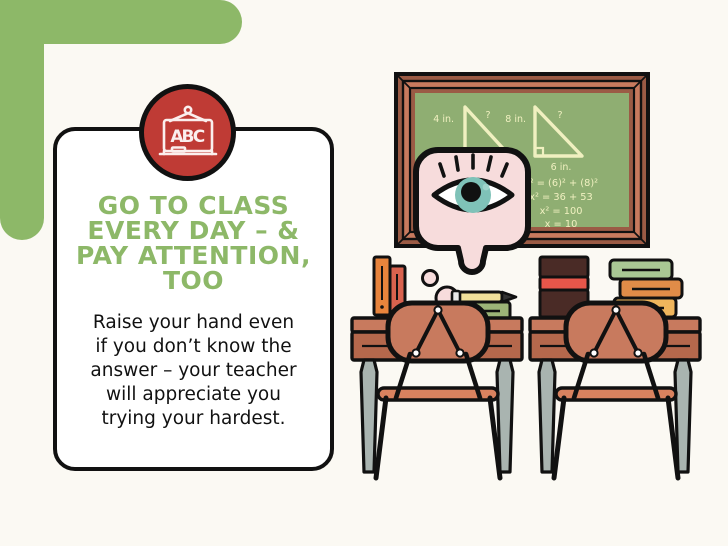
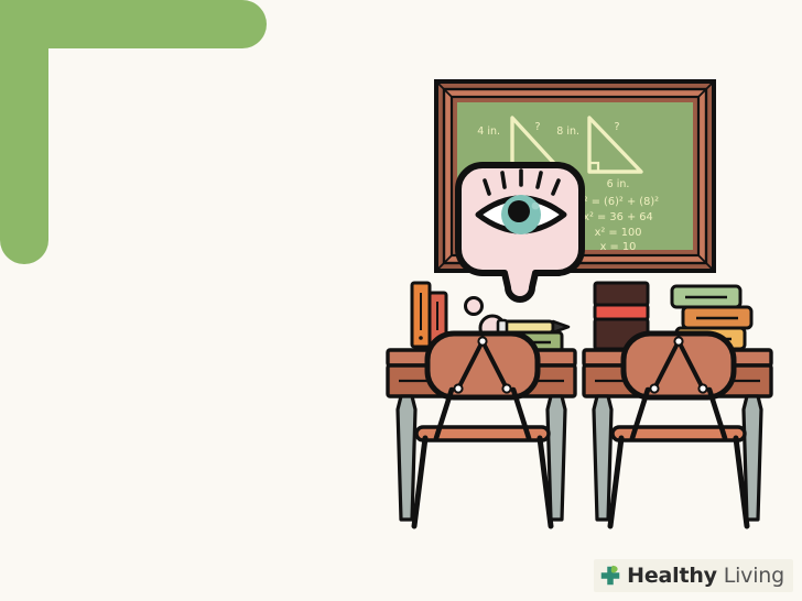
- GO TO CLASS
- EVERY DAY – &
- PAY ATTENTION,
- TOO
- Raise your hand even
- if you don’t know the
- answer – your teacher
- will appreciate you
- trying your hardest.
- A
- B
- C
  4 in.
  ?
  8 in.
  ?
  6 in.
  ² = (6)² + (8)²
- x² = 36 + 53
+ x² = 36 + 64
  x² = 100
  x = 10
+ Healthy Living
